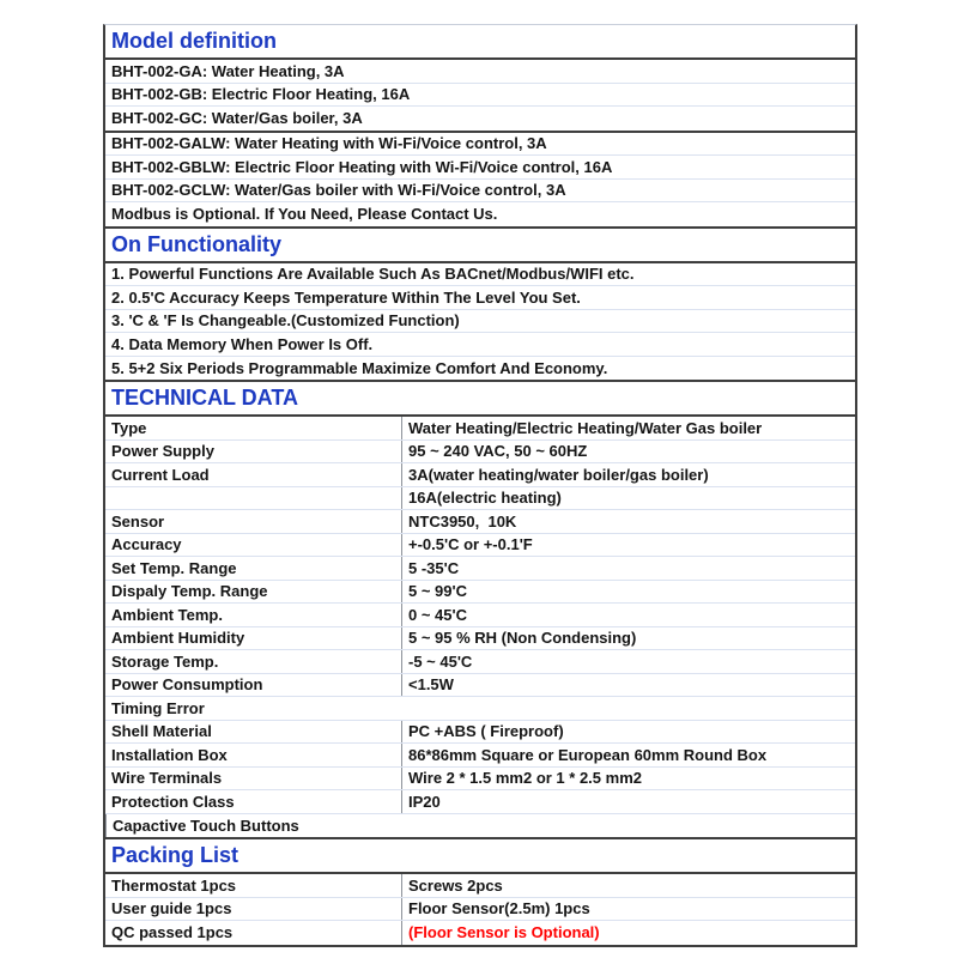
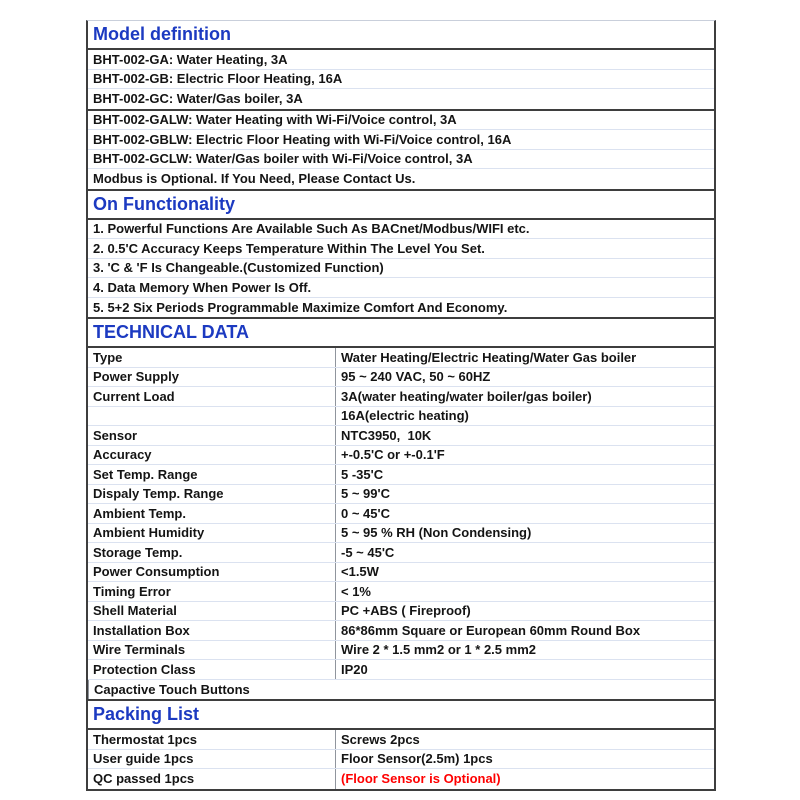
  Model definition
  BHT-002-GA: Water Heating, 3A
  BHT-002-GB: Electric Floor Heating, 16A
  BHT-002-GC: Water/Gas boiler, 3A
  BHT-002-GALW: Water Heating with Wi-Fi/Voice control, 3A
  BHT-002-GBLW: Electric Floor Heating with Wi-Fi/Voice control, 16A
  BHT-002-GCLW: Water/Gas boiler with Wi-Fi/Voice control, 3A
  Modbus is Optional. If You Need, Please Contact Us.
  On Functionality
  1. Powerful Functions Are Available Such As BACnet/Modbus/WIFI etc.
  2. 0.5'C Accuracy Keeps Temperature Within The Level You Set.
  3. 'C & 'F Is Changeable.(Customized Function)
  4. Data Memory When Power Is Off.
  5. 5+2 Six Periods Programmable Maximize Comfort And Economy.
  TECHNICAL DATA
  Type
  Water Heating/Electric Heating/Water Gas boiler
  Power Supply
  95 ~ 240 VAC, 50 ~ 60HZ
  Current Load
  3A(water heating/water boiler/gas boiler)
  16A(electric heating)
  Sensor
  NTC3950, 10K
  Accuracy
  +-0.5'C or +-0.1'F
  Set Temp. Range
  5 -35'C
  Dispaly Temp. Range
  5 ~ 99'C
  Ambient Temp.
  0 ~ 45'C
  Ambient Humidity
  5 ~ 95 % RH (Non Condensing)
  Storage Temp.
  -5 ~ 45'C
  Power Consumption
  <1.5W
  Timing Error
+ < 1%
  Shell Material
  PC +ABS ( Fireproof)
  Installation Box
  86*86mm Square or European 60mm Round Box
  Wire Terminals
  Wire 2 * 1.5 mm2 or 1 * 2.5 mm2
  Protection Class
  IP20
  Capactive Touch Buttons
  Packing List
  Thermostat 1pcs
  Screws 2pcs
  User guide 1pcs
  Floor Sensor(2.5m) 1pcs
  QC passed 1pcs
  (Floor Sensor is Optional)
